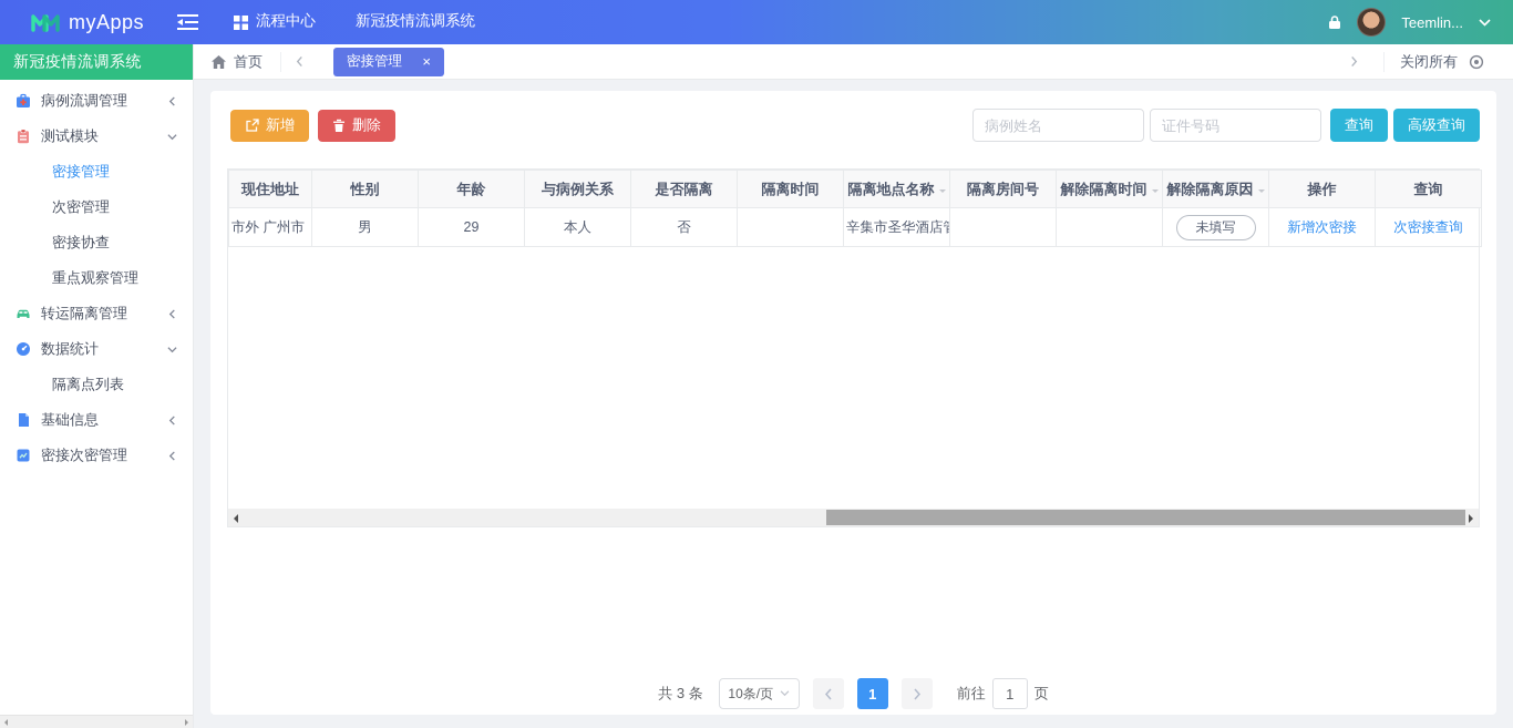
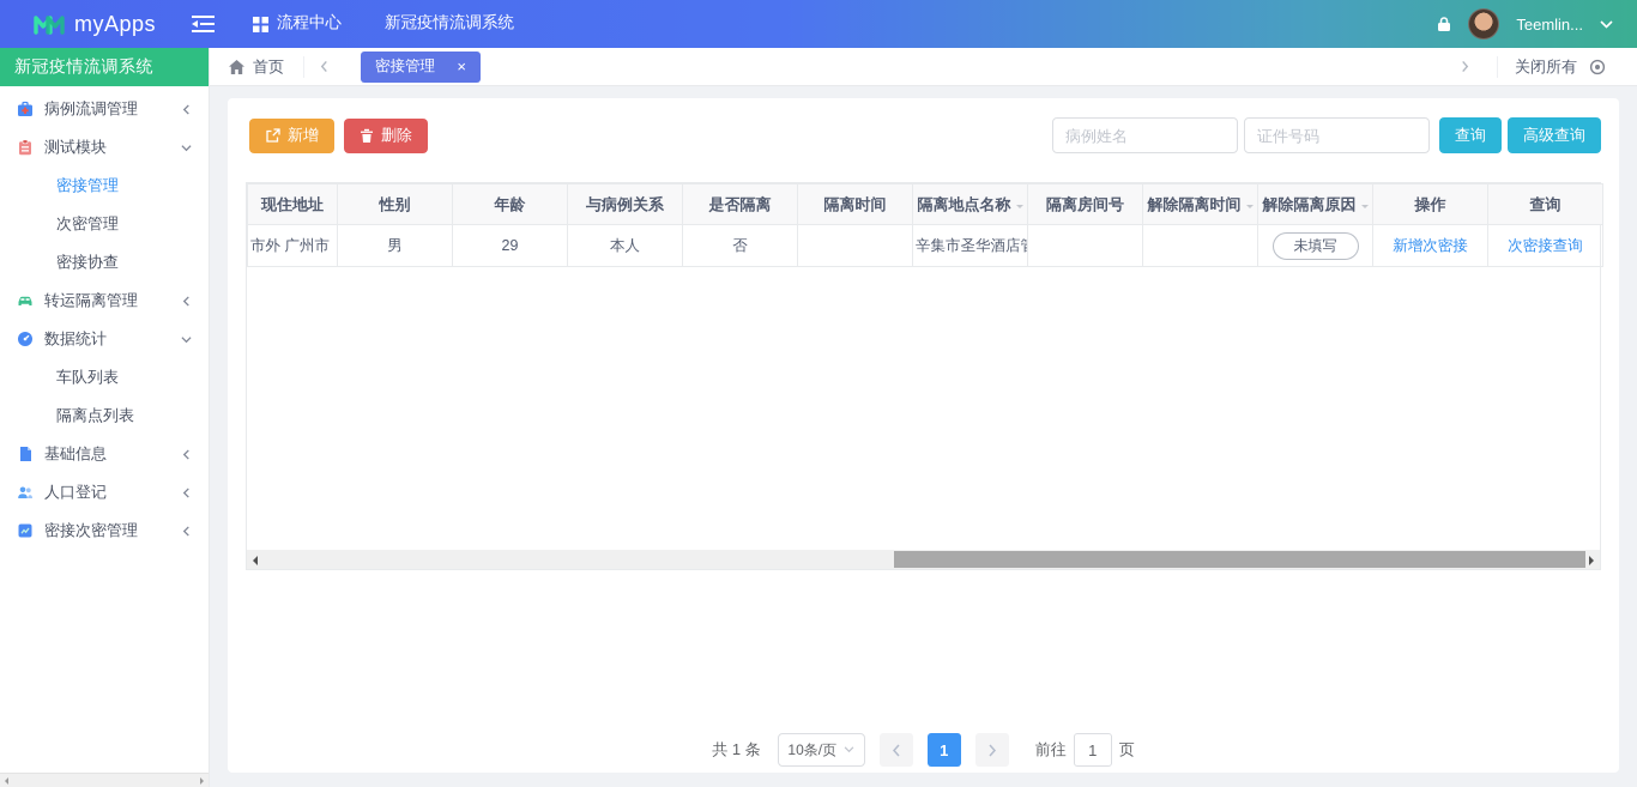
  myApps
  流程中心
  新冠疫情流调系统
  Teemlin...
  新冠疫情流调系统
  病例流调管理
  测试模块
  密接管理
  次密管理
  密接协查
- 重点观察管理
  转运隔离管理
  数据统计
+ 车队列表
  隔离点列表
  基础信息
+ 人口登记
  密接次密管理
  首页
  密接管理
  ×
  关闭所有
  新增
  删除
  病例姓名
  证件号码
  查询
  高级查询
  现住地址	性别	年龄	与病例关系	是否隔离	隔离时间	隔离地点名称	隔离房间号	解除隔离时间	解除隔离原因	操作	查询
  市外 广州市	男	29	本人	否		辛集市圣华酒店			未填写	新增次密接	次密接查询
- 共 3 条
+ 共 1 条
  10条/页
  1
  前往
  1
  页
